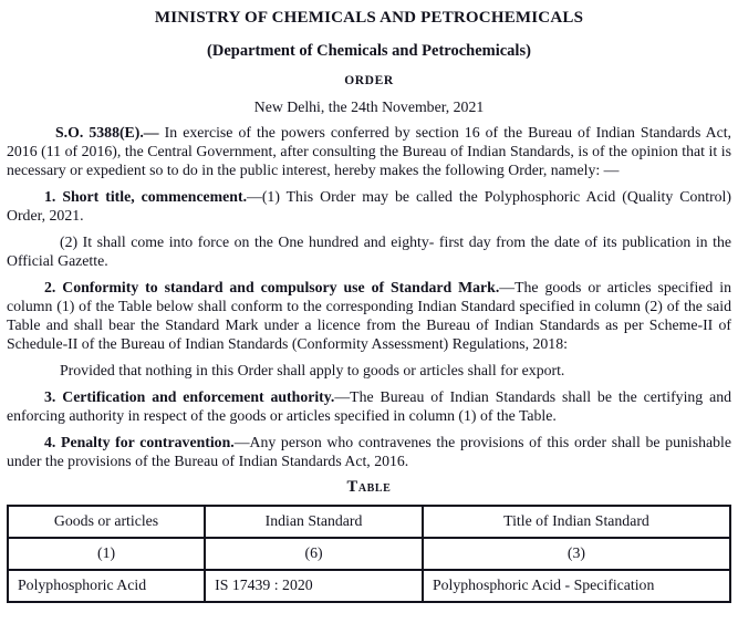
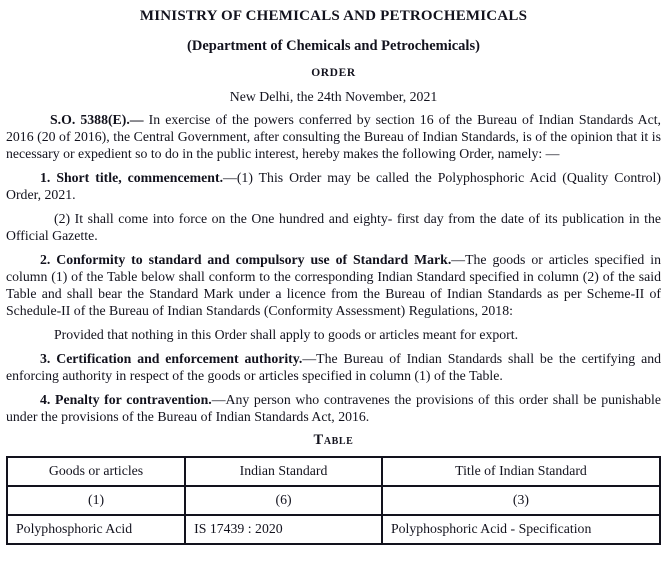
  MINISTRY OF CHEMICALS AND PETROCHEMICALS
  (Department of Chemicals and Petrochemicals)
  ORDER
  New Delhi, the 24th November, 2021
- S.O. 5388(E).— In exercise of the powers conferred by section 16 of the Bureau of Indian Standards Act, 2016 (11 of 2016), the Central Government, after consulting the Bureau of Indian Standards, is of the opinion that it is necessary or expedient so to do in the public interest, hereby makes the following Order, namely: —
+ S.O. 5388(E).— In exercise of the powers conferred by section 16 of the Bureau of Indian Standards Act, 2016 (20 of 2016), the Central Government, after consulting the Bureau of Indian Standards, is of the opinion that it is necessary or expedient so to do in the public interest, hereby makes the following Order, namely: —
  1. Short title, commencement.—(1) This Order may be called the Polyphosphoric Acid (Quality Control) Order, 2021.
  (2) It shall come into force on the One hundred and eighty- first day from the date of its publication in the Official Gazette.
  2. Conformity to standard and compulsory use of Standard Mark.—The goods or articles specified in column (1) of the Table below shall conform to the corresponding Indian Standard specified in column (2) of the said Table and shall bear the Standard Mark under a licence from the Bureau of Indian Standards as per Scheme-II of Schedule-II of the Bureau of Indian Standards (Conformity Assessment) Regulations, 2018:
- Provided that nothing in this Order shall apply to goods or articles shall for export.
+ Provided that nothing in this Order shall apply to goods or articles meant for export.
  3. Certification and enforcement authority.—The Bureau of Indian Standards shall be the certifying and enforcing authority in respect of the goods or articles specified in column (1) of the Table.
  4. Penalty for contravention.—Any person who contravenes the provisions of this order shall be punishable under the provisions of the Bureau of Indian Standards Act, 2016.
  Table
  Goods or articles	Indian Standard	Title of Indian Standard
  (1)	(6)	(3)
  Polyphosphoric Acid	IS 17439 : 2020	Polyphosphoric Acid - Specification
